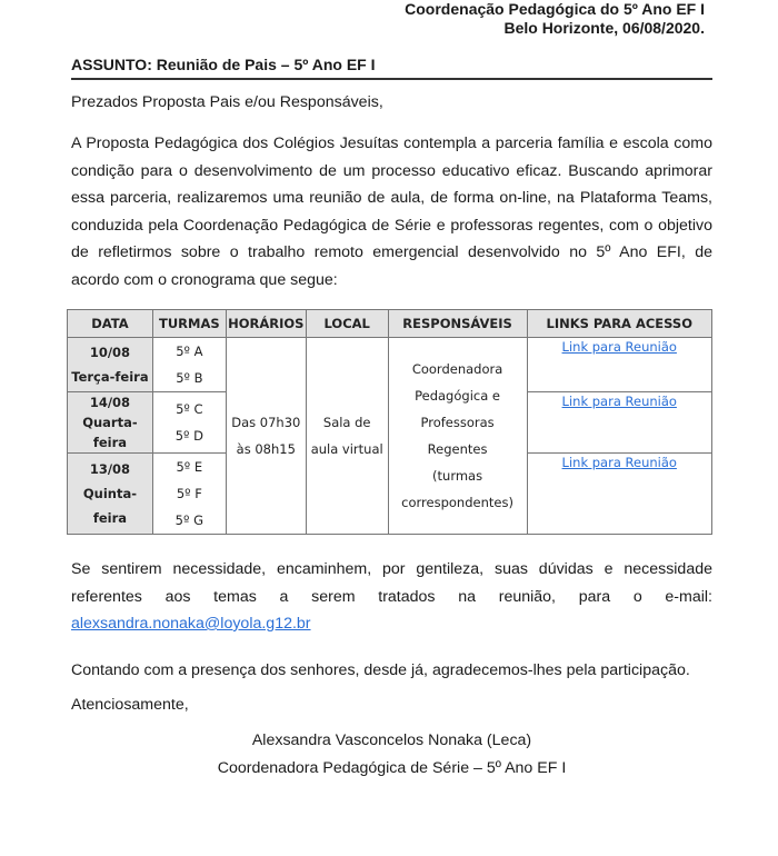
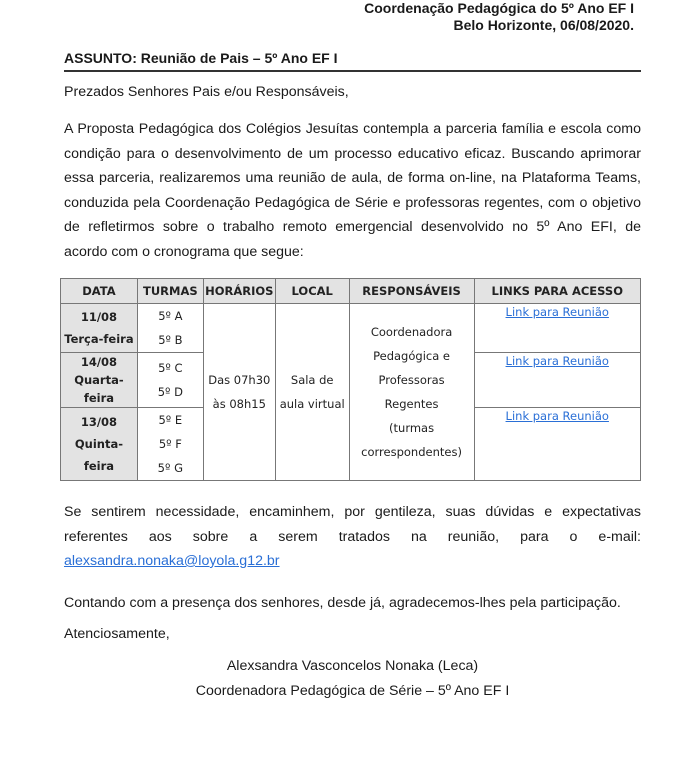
  Coordenação Pedagógica do 5º Ano EF I
  Belo Horizonte, 06/08/2020.
  ASSUNTO: Reunião de Pais – 5º Ano EF I
- Prezados Proposta Pais e/ou Responsáveis,
+ Prezados Senhores Pais e/ou Responsáveis,
  A Proposta Pedagógica dos Colégios Jesuítas contempla a parceria família e escola como
  condição para o desenvolvimento de um processo educativo eficaz. Buscando aprimorar
  essa parceria, realizaremos uma reunião de aula, de forma on-line, na Plataforma Teams,
  conduzida pela Coordenação Pedagógica de Série e professoras regentes, com o objetivo
  de refletirmos sobre o trabalho remoto emergencial desenvolvido no 5º Ano EFI, de
  acordo com o cronograma que segue:
  DATA	TURMAS	HORÁRIOS	LOCAL	RESPONSÁVEIS	LINKS PARA ACESSO
- 10/08 Terça-feira	5º A 5º B	Das 07h30 às 08h15	Sala de aula virtual	Coordenadora Pedagógica e Professoras Regentes (turmas correspondentes)	Link para Reunião
+ 11/08 Terça-feira	5º A 5º B	Das 07h30 às 08h15	Sala de aula virtual	Coordenadora Pedagógica e Professoras Regentes (turmas correspondentes)	Link para Reunião
  14/08 Quarta-feira	5º C 5º D	Link para Reunião
  13/08 Quinta-feira	5º E 5º F 5º G	Link para Reunião
- Se sentirem necessidade, encaminhem, por gentileza, suas dúvidas e necessidade
+ Se sentirem necessidade, encaminhem, por gentileza, suas dúvidas e expectativas
- referentes aos temas a serem tratados na reunião, para o e-mail:
+ referentes aos sobre a serem tratados na reunião, para o e-mail:
  alexsandra.nonaka@loyola.g12.br
  Contando com a presença dos senhores, desde já, agradecemos-lhes pela participação.
  Atenciosamente,
  Alexsandra Vasconcelos Nonaka (Leca)
  Coordenadora Pedagógica de Série – 5º Ano EF I
